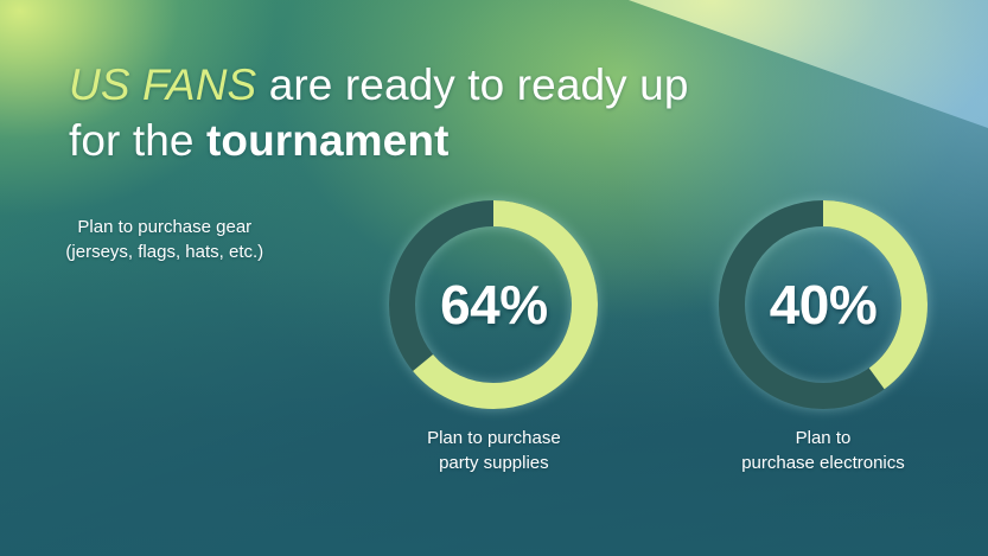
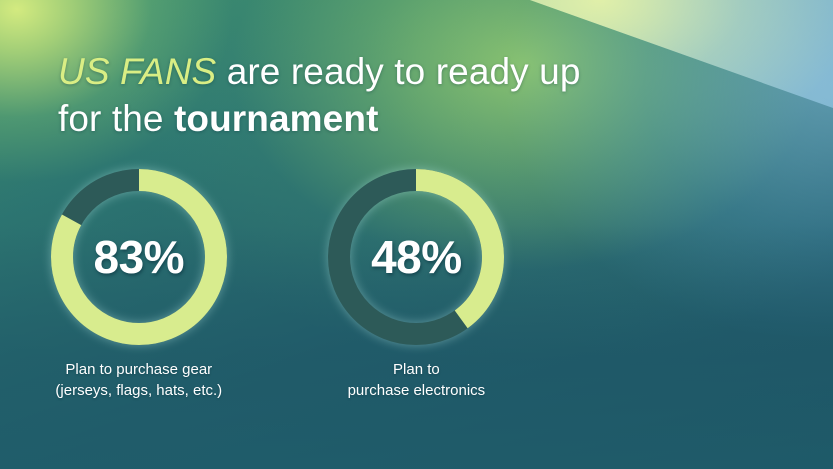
  US FANS are ready to ready up
  for the tournament
+ 83%
  Plan to purchase gear
  (jerseys, flags, hats, etc.)
- 64%
- Plan to purchase
- party supplies
- 40%
+ 48%
  Plan to
  purchase electronics
